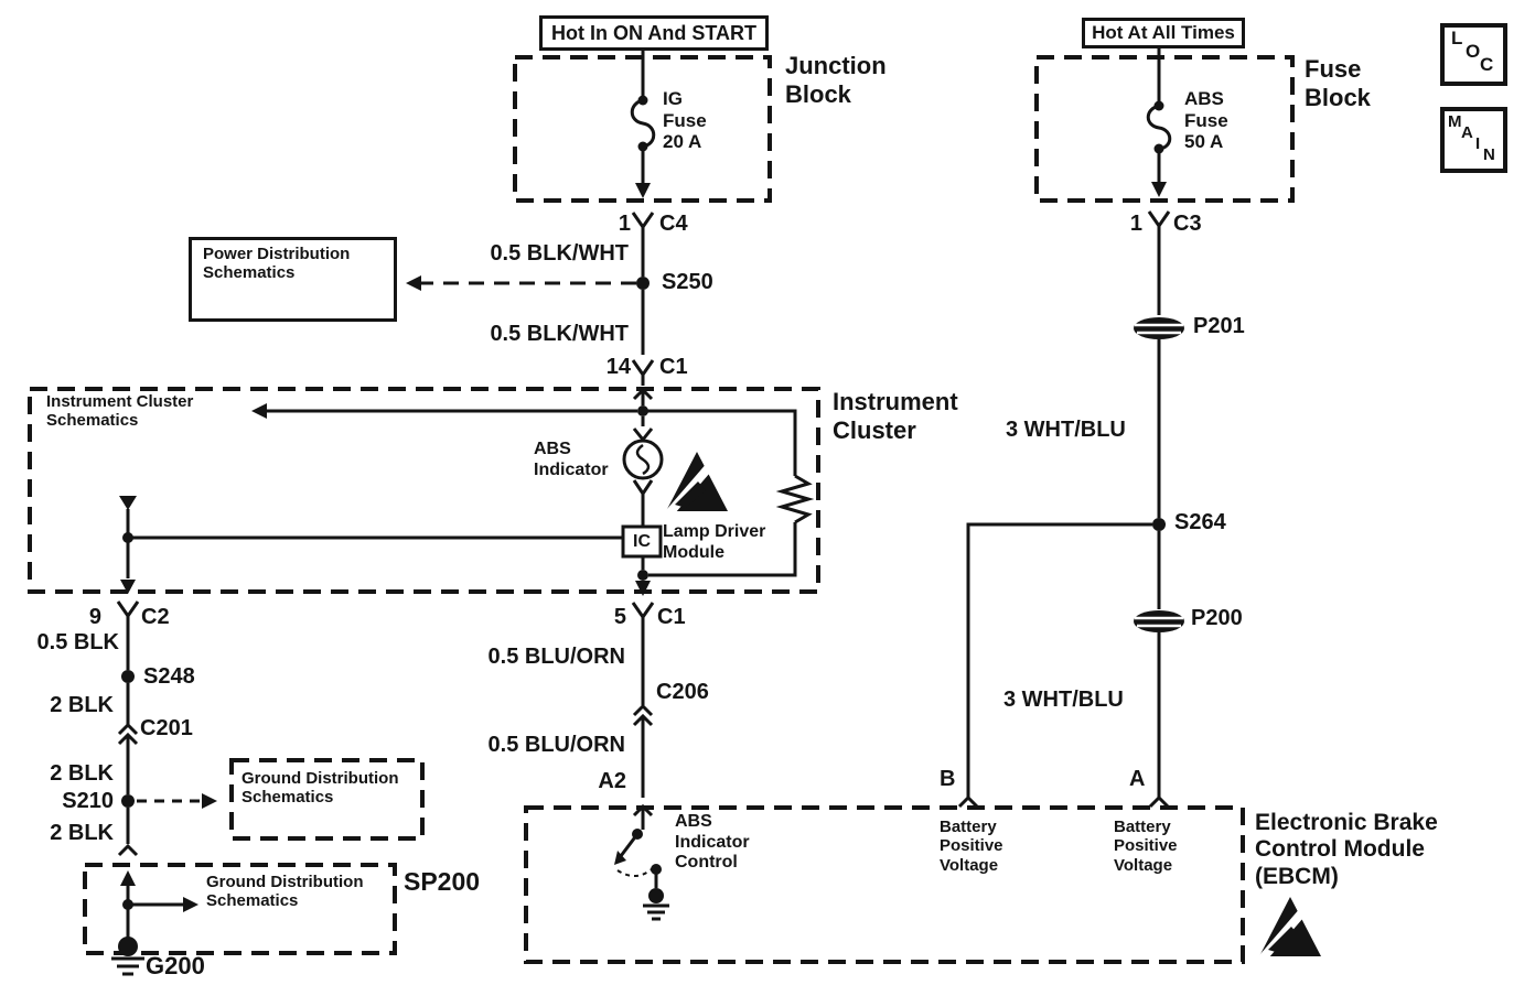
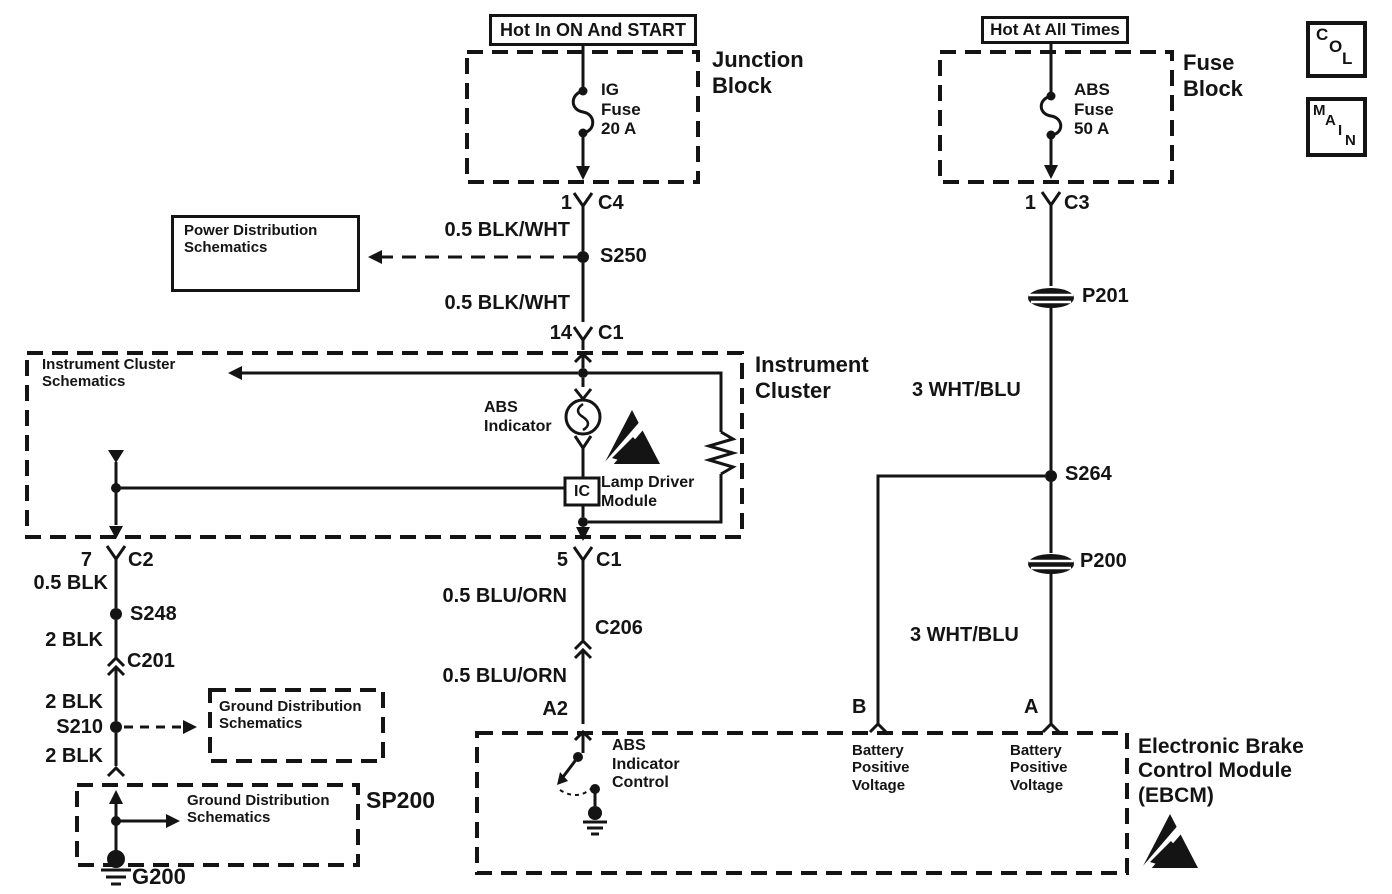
  Hot In ON And START
  Hot At All Times
- L
+ C
  O
- C
+ L
  M
  A
  I
  N
  Junction
  Block
  IG
  Fuse
  20 A
  Fuse
  Block
  ABS
  Fuse
  50 A
  1
  C4
  0.5 BLK/WHT
  S250
  Power Distribution
  Schematics
  0.5 BLK/WHT
  14
  C1
  Instrument
  Cluster
  Instrument Cluster
  Schematics
  ABS
  Indicator
  Lamp Driver
  Module
  IC
- 9
+ 7
  C2
  0.5 BLK
  S248
  2 BLK
  C201
  2 BLK
  S210
  Ground Distribution
  Schematics
  2 BLK
  SP200
  Ground Distribution
  Schematics
  G200
  5
  C1
  0.5 BLU/ORN
  C206
  0.5 BLU/ORN
  A2
  ABS
  Indicator
  Control
  B
  A
  Battery
  Positive
  Voltage
  Battery
  Positive
  Voltage
  Electronic Brake
  Control Module
  (EBCM)
  1
  C3
  P201
  3 WHT/BLU
  S264
  P200
  3 WHT/BLU
